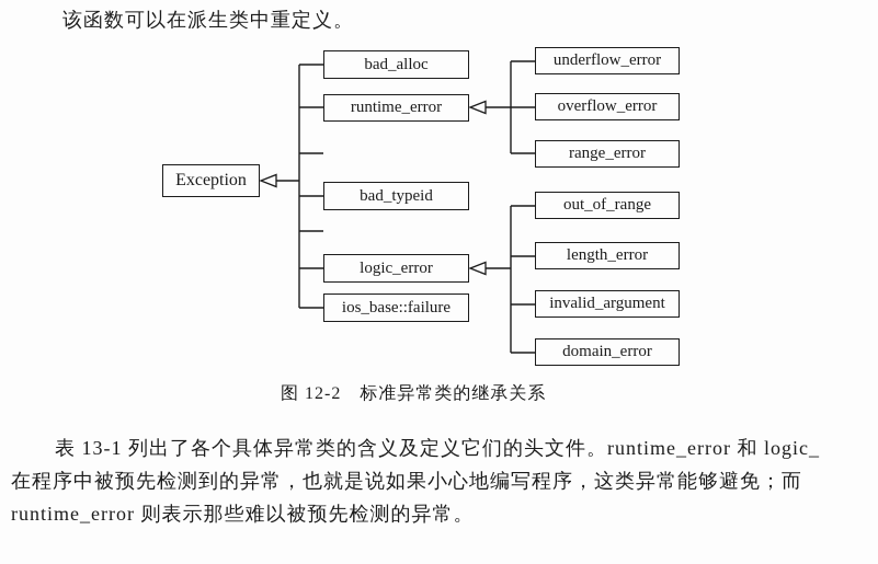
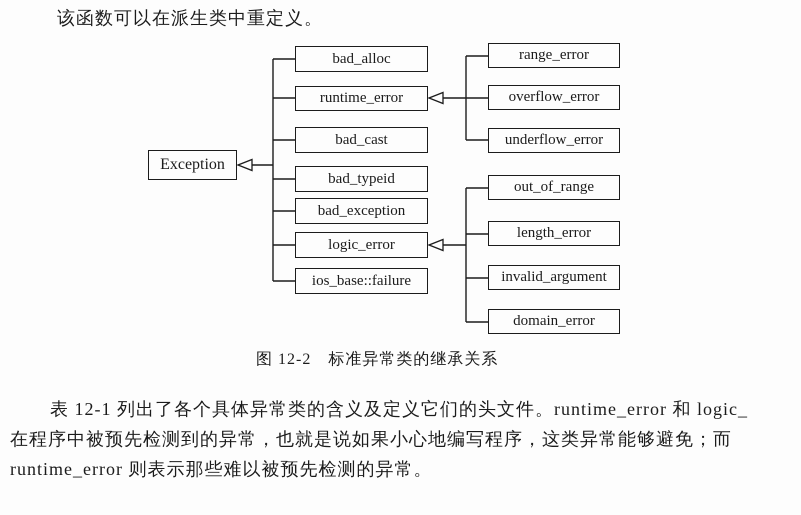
  该函数可以在派生类中重定义。
  Exception
  bad_alloc
  runtime_error
+ bad_cast
  bad_typeid
+ bad_exception
  logic_error
  ios_base::failure
- underflow_error
+ range_error
  overflow_error
- range_error
+ underflow_error
  out_of_range
  length_error
  invalid_argument
  domain_error
  图 12-2 标准异常类的继承关系
- 表 13-1 列出了各个具体异常类的含义及定义它们的头文件。runtime_error 和 logic_
+ 表 12-1 列出了各个具体异常类的含义及定义它们的头文件。runtime_error 和 logic_
  在程序中被预先检测到的异常，也就是说如果小心地编写程序，这类异常能够避免；而
  runtime_error 则表示那些难以被预先检测的异常。
